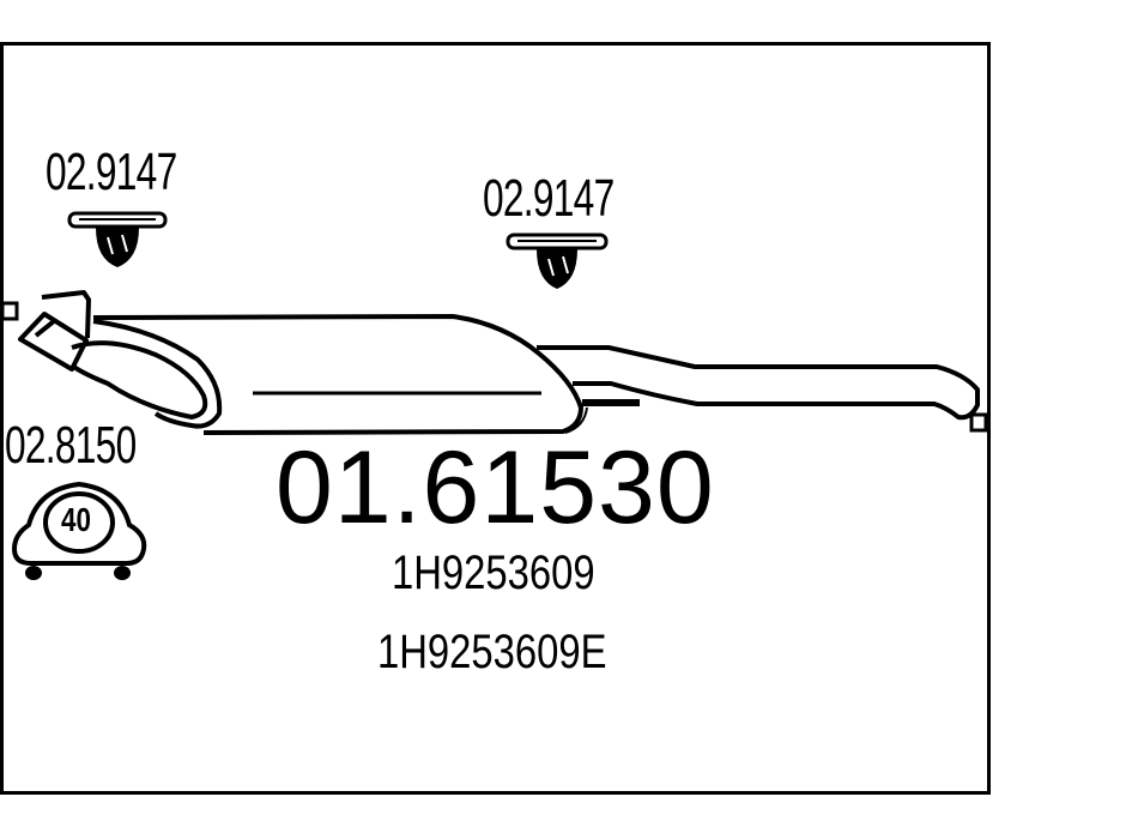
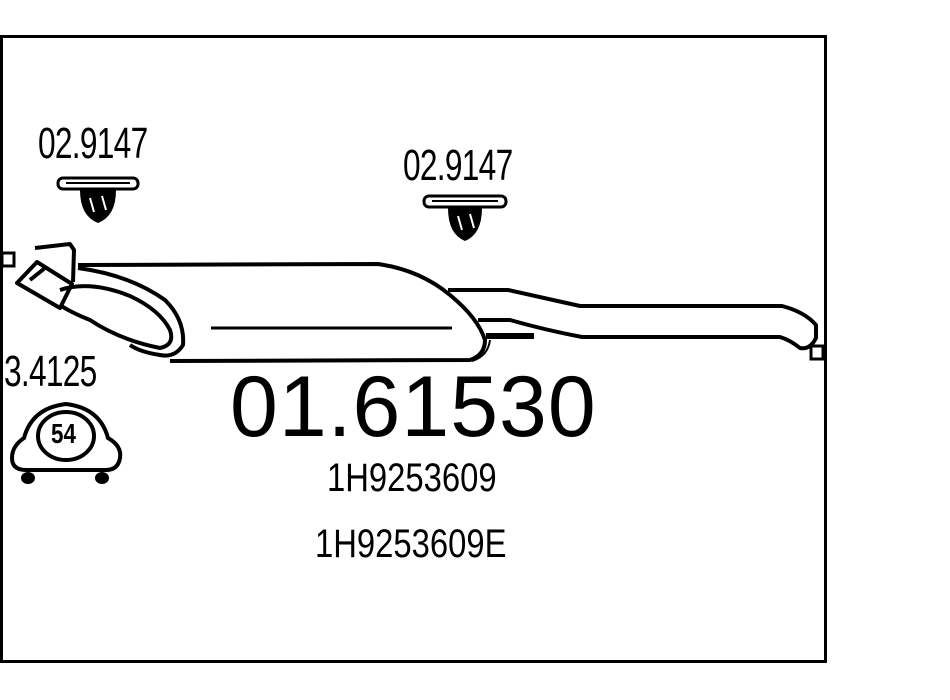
  02.9147
  02.9147
- 02.8150
+ 3.4125
- 40
+ 54
  01.61530
  1H9253609
  1H9253609E
